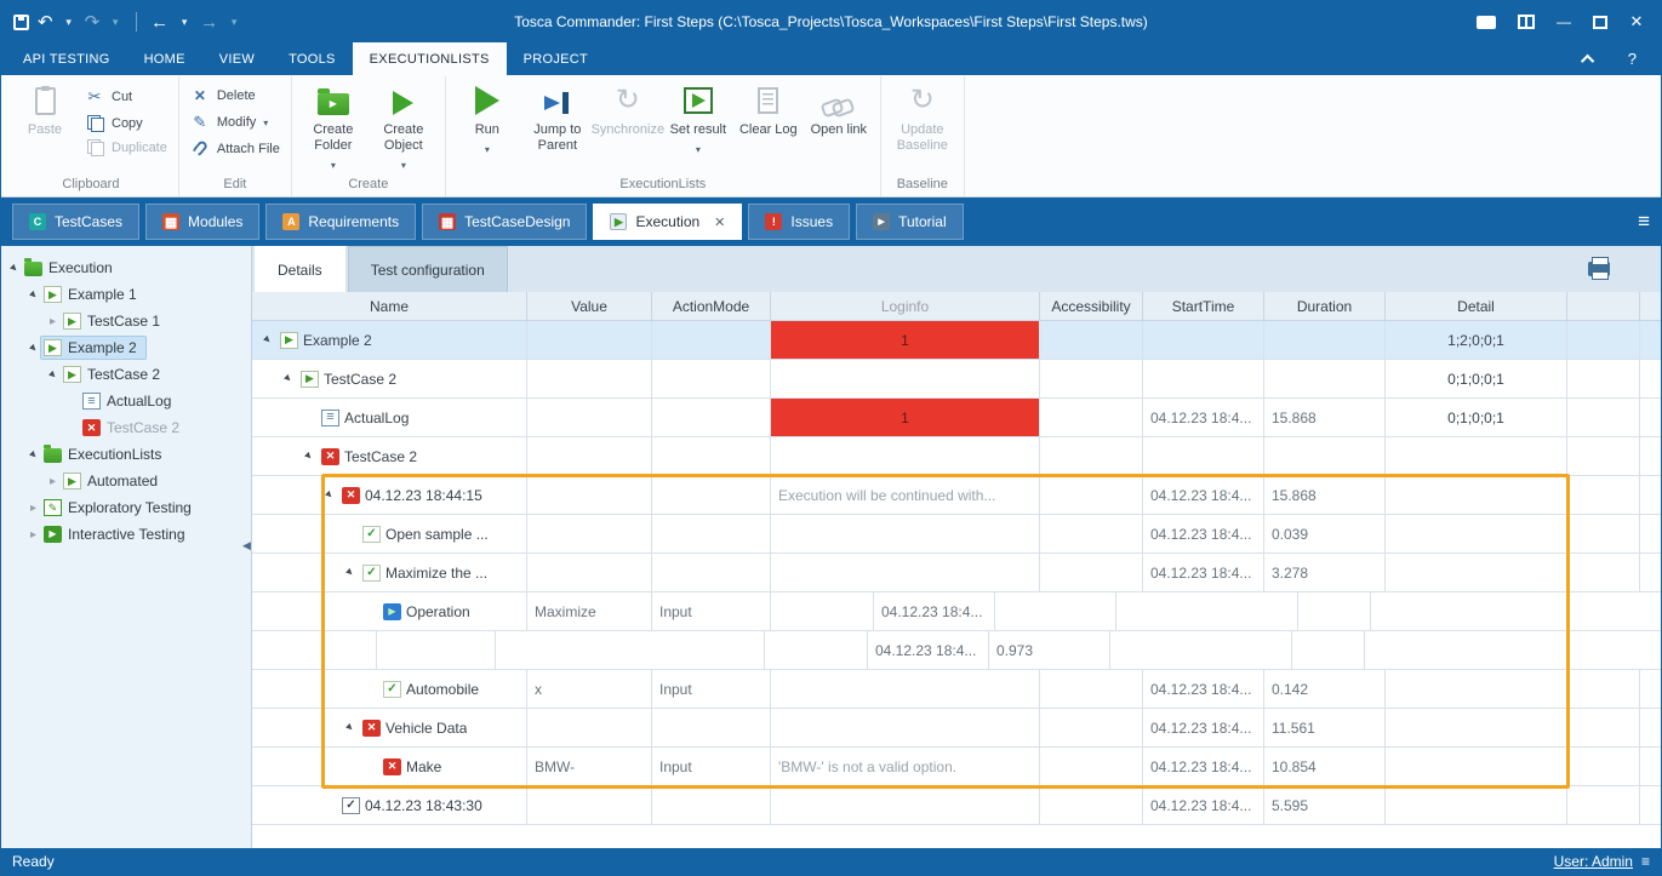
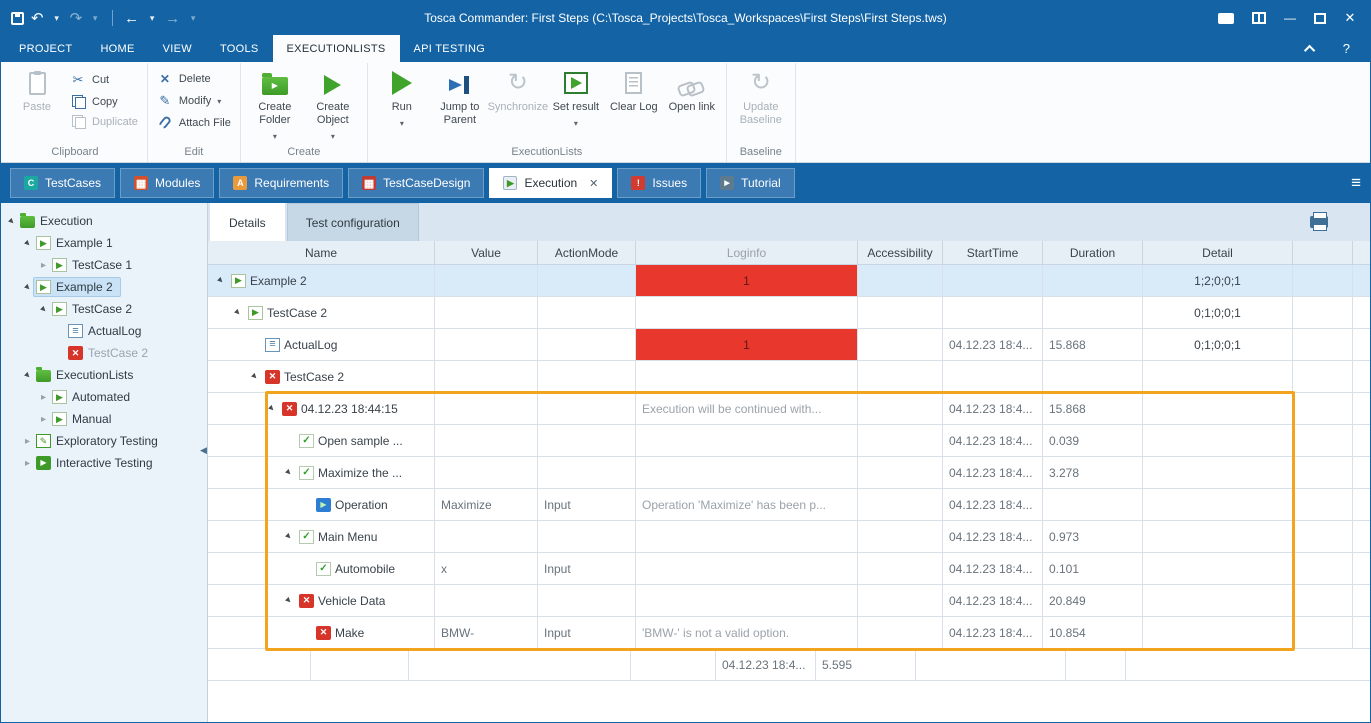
  Tosca Commander: First Steps (C:\Tosca_Projects\Tosca_Workspaces\First Steps\First Steps.tws)
- API TESTING
+ PROJECT
  HOME
  VIEW
  TOOLS
  EXECUTIONLISTS
- PROJECT
+ API TESTING
  ?
  Paste
  Cut
  Copy
  Duplicate
  Clipboard
  Delete
  Modify
  Attach File
  Edit
  Create Folder
  Create Object
  Create
  Run
  Jump to Parent
  Synchronize
  Set result
  Clear Log
  Open link
  ExecutionLists
  Update Baseline
  Baseline
  TestCases
  Modules
  Requirements
  TestCaseDesign
  Execution
  Issues
  Tutorial
  Execution
  Example 1
  TestCase 1
  Example 2
  TestCase 2
  ActualLog
  TestCase 2
  ExecutionLists
  Automated
+ Manual
  Exploratory Testing
  Interactive Testing
  Details
  Test configuration
  Name
  Value
  ActionMode
  Loginfo
  Accessibility
  StartTime
  Duration
  Detail
  Example 2
  1
  1;2;0;0;1
  TestCase 2
  0;1;0;0;1
  ActualLog
  1
  04.12.23 18:4...
  15.868
  0;1;0;0;1
  TestCase 2
  04.12.23 18:44:15
  Execution will be continued with...
  04.12.23 18:4...
  15.868
  Open sample ...
  04.12.23 18:4...
  0.039
  Maximize the ...
  04.12.23 18:4...
  3.278
  Operation
  Maximize
  Input
+ Operation 'Maximize' has been p...
  04.12.23 18:4...
+ Main Menu
  04.12.23 18:4...
  0.973
  Automobile
  x
  Input
  04.12.23 18:4...
- 0.142
+ 0.101
  Vehicle Data
  04.12.23 18:4...
- 11.561
+ 20.849
  Make
  BMW-
  Input
  'BMW-' is not a valid option.
  04.12.23 18:4...
  10.854
- 04.12.23 18:43:30
  04.12.23 18:4...
  5.595
- Ready
- User: Admin
